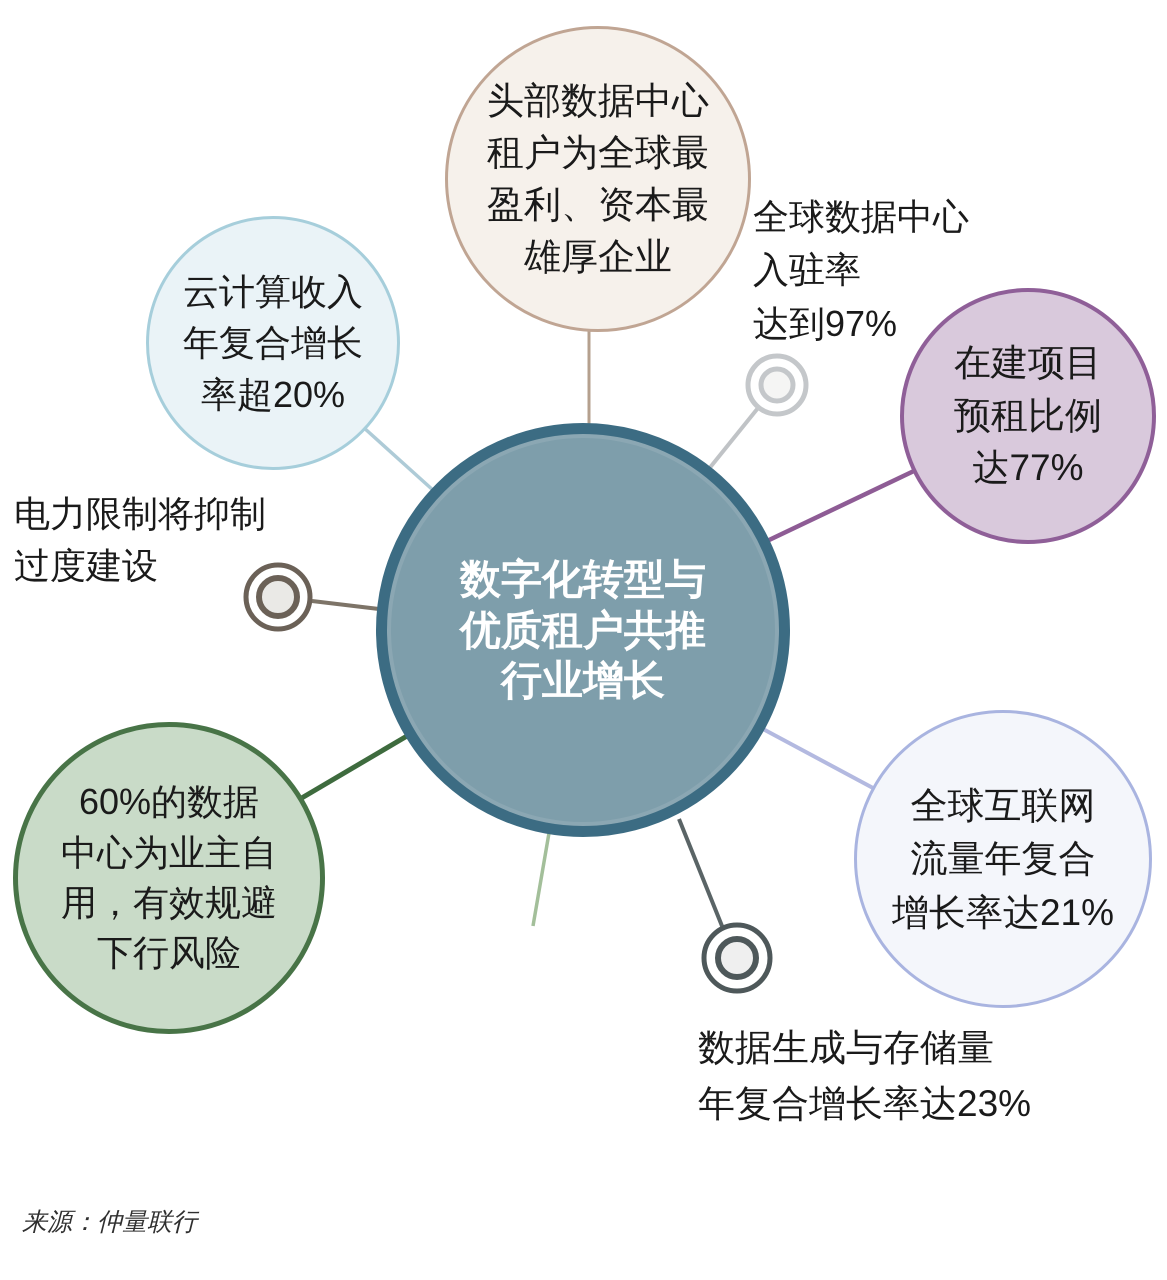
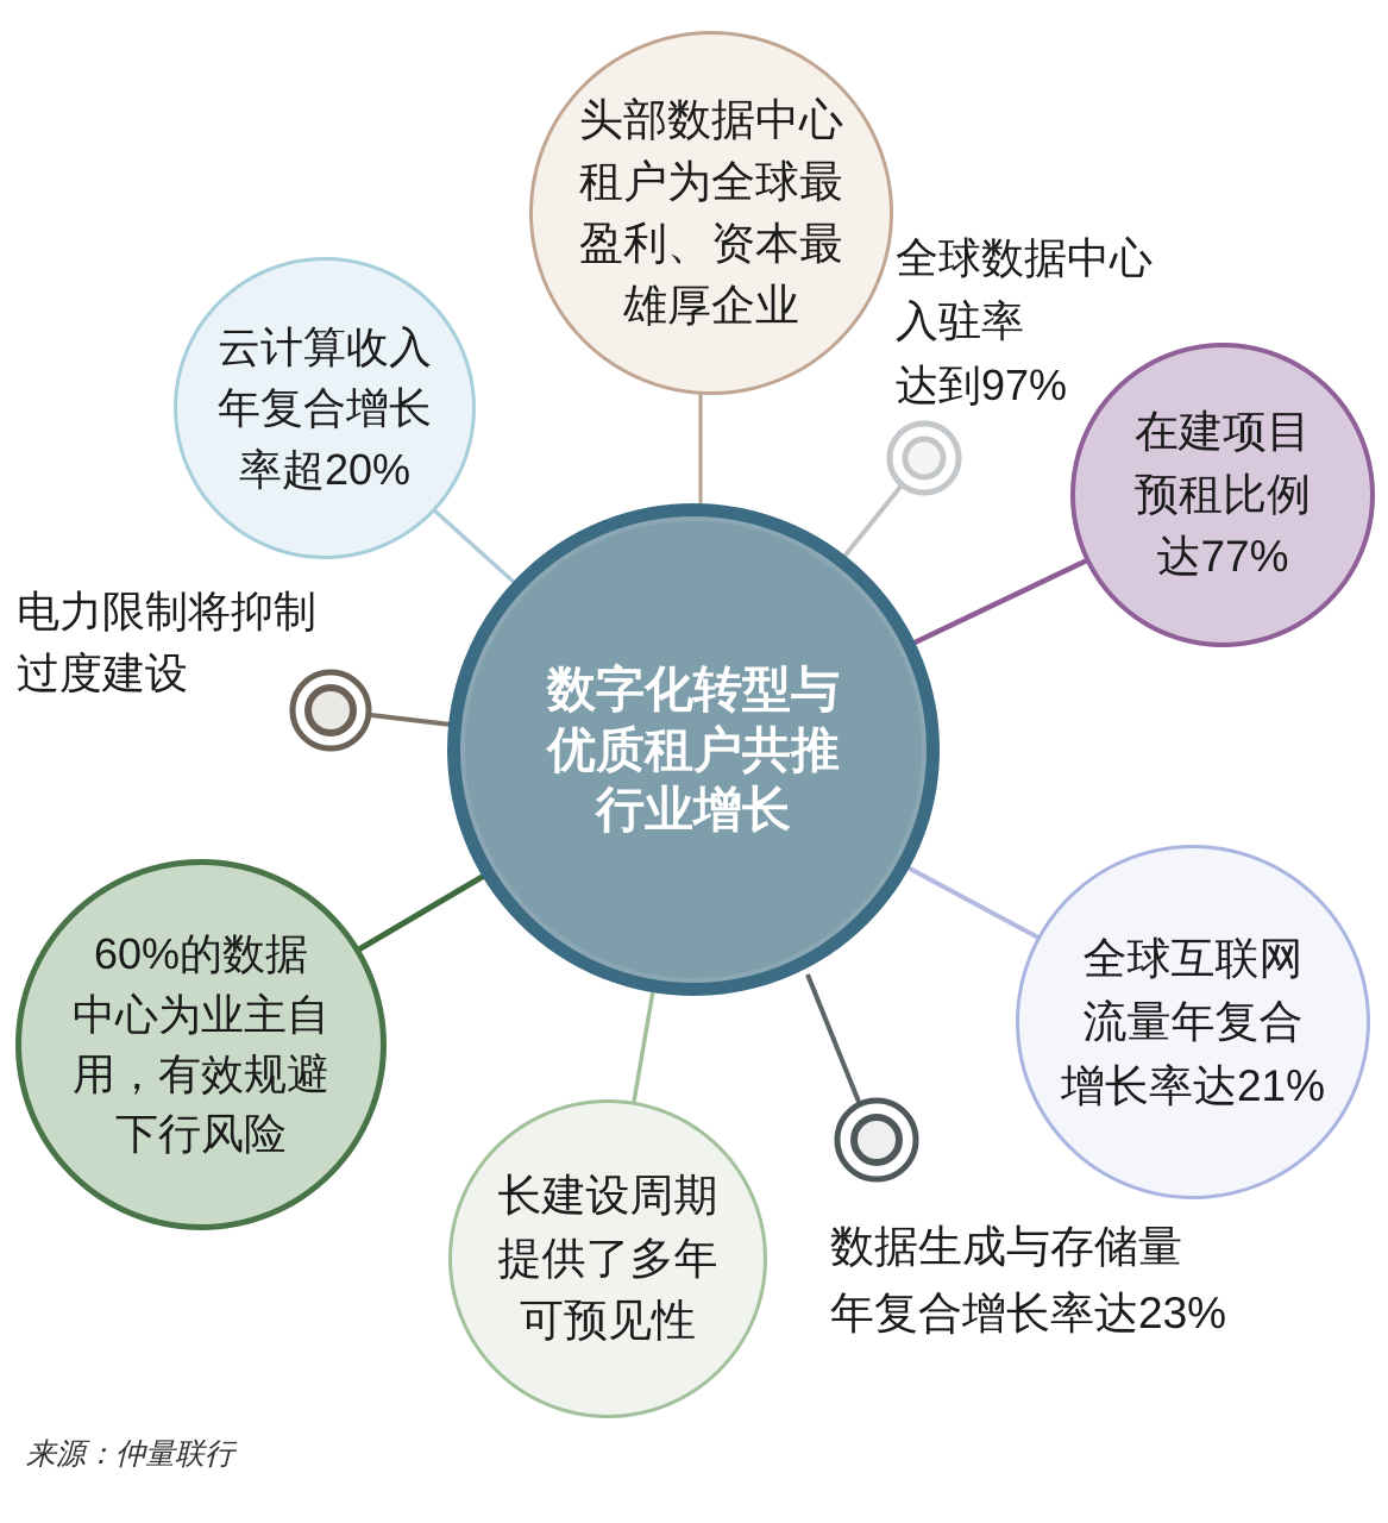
  数字化转型与
  优质租户共推
  行业增长
  头部数据中心
  租户为全球最
  盈利、资本最
  雄厚企业
  云计算收入
  年复合增长
  率超20%
  在建项目
  预租比例
  达77%
  全球互联网
  流量年复合
  增长率达21%
+ 长建设周期
+ 提供了多年
+ 可预见性
  60%的数据
  中心为业主自
  用，有效规避
  下行风险
  全球数据中心
  入驻率
  达到97%
  电力限制将抑制
  过度建设
  数据生成与存储量
  年复合增长率达23%
  来源：仲量联行
